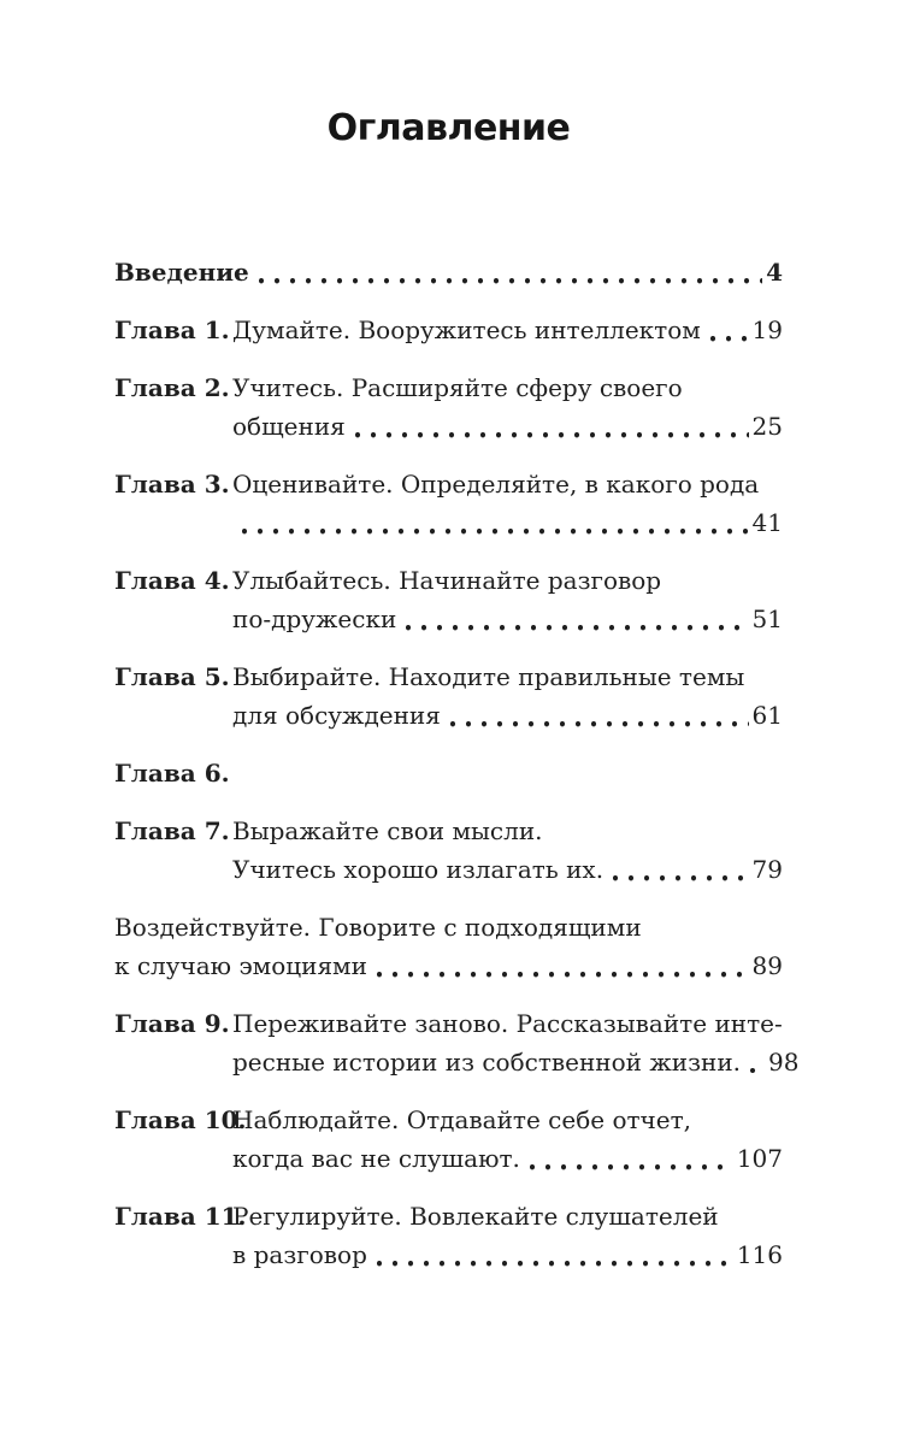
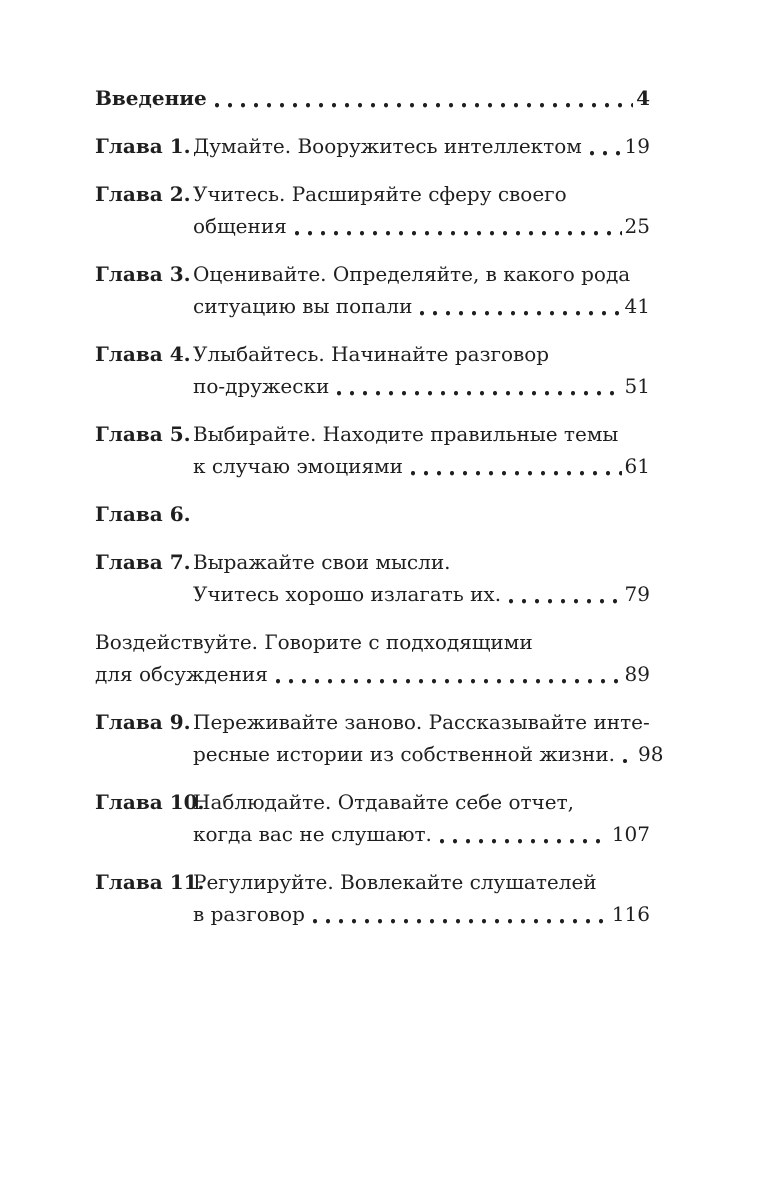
- Оглавление
  Введение
  4
  Глава 1.
  Думайте. Вооружитесь интеллектом
  19
  Глава 2.
  Учитесь. Расширяйте сферу своего
  общения
  25
  Глава 3.
  Оценивайте. Определяйте, в какого рода
+ ситуацию вы попали
  41
  Глава 4.
  Улыбайтесь. Начинайте разговор
  по-дружески
  51
  Глава 5.
  Выбирайте. Находите правильные темы
- для обсуждения
+ к случаю эмоциями
  61
  Глава 6.
  Глава 7.
  Выражайте свои мысли.
  Учитесь хорошо излагать их.
  79
  Воздействуйте. Говорите с подходящими
- к случаю эмоциями
+ для обсуждения
  89
  Глава 9.
  Переживайте заново. Рассказывайте инте-
  ресные истории из собственной жизни.
  98
  Глава 10
  Наблюдайте. Отдавайте себе отчет,
  когда вас не слушают.
  107
  Глава 11
  Регулируйте. Вовлекайте слушателей
  в разговор
  116
